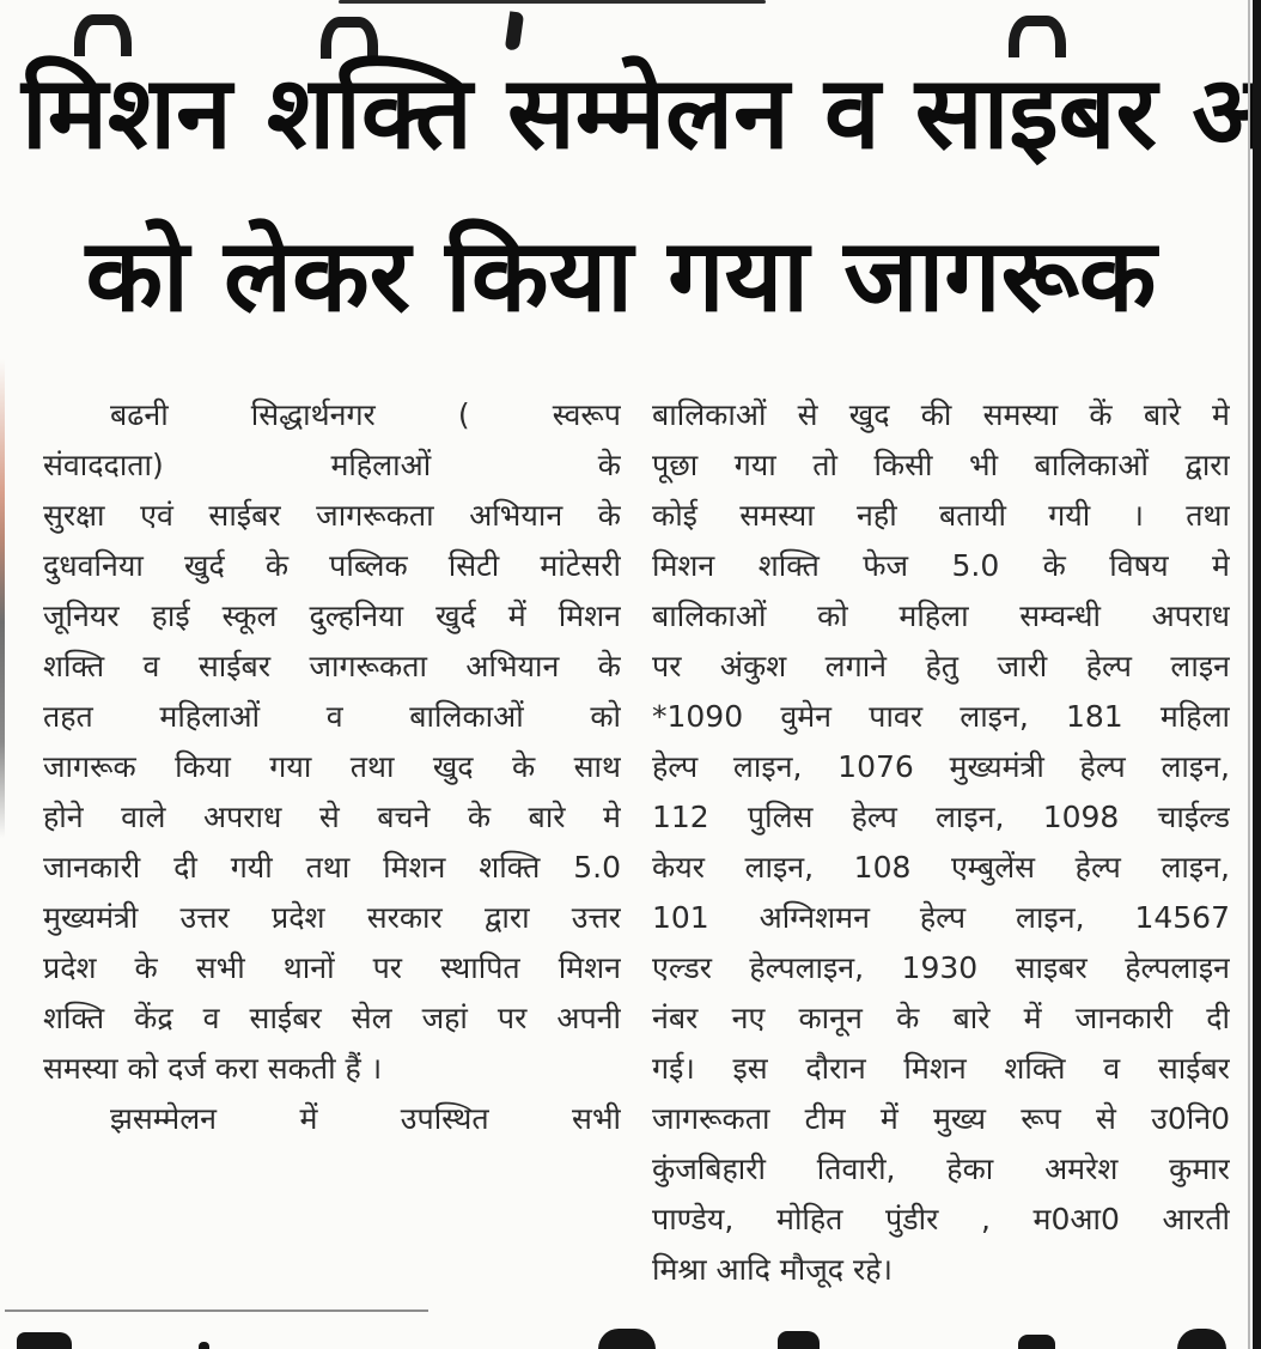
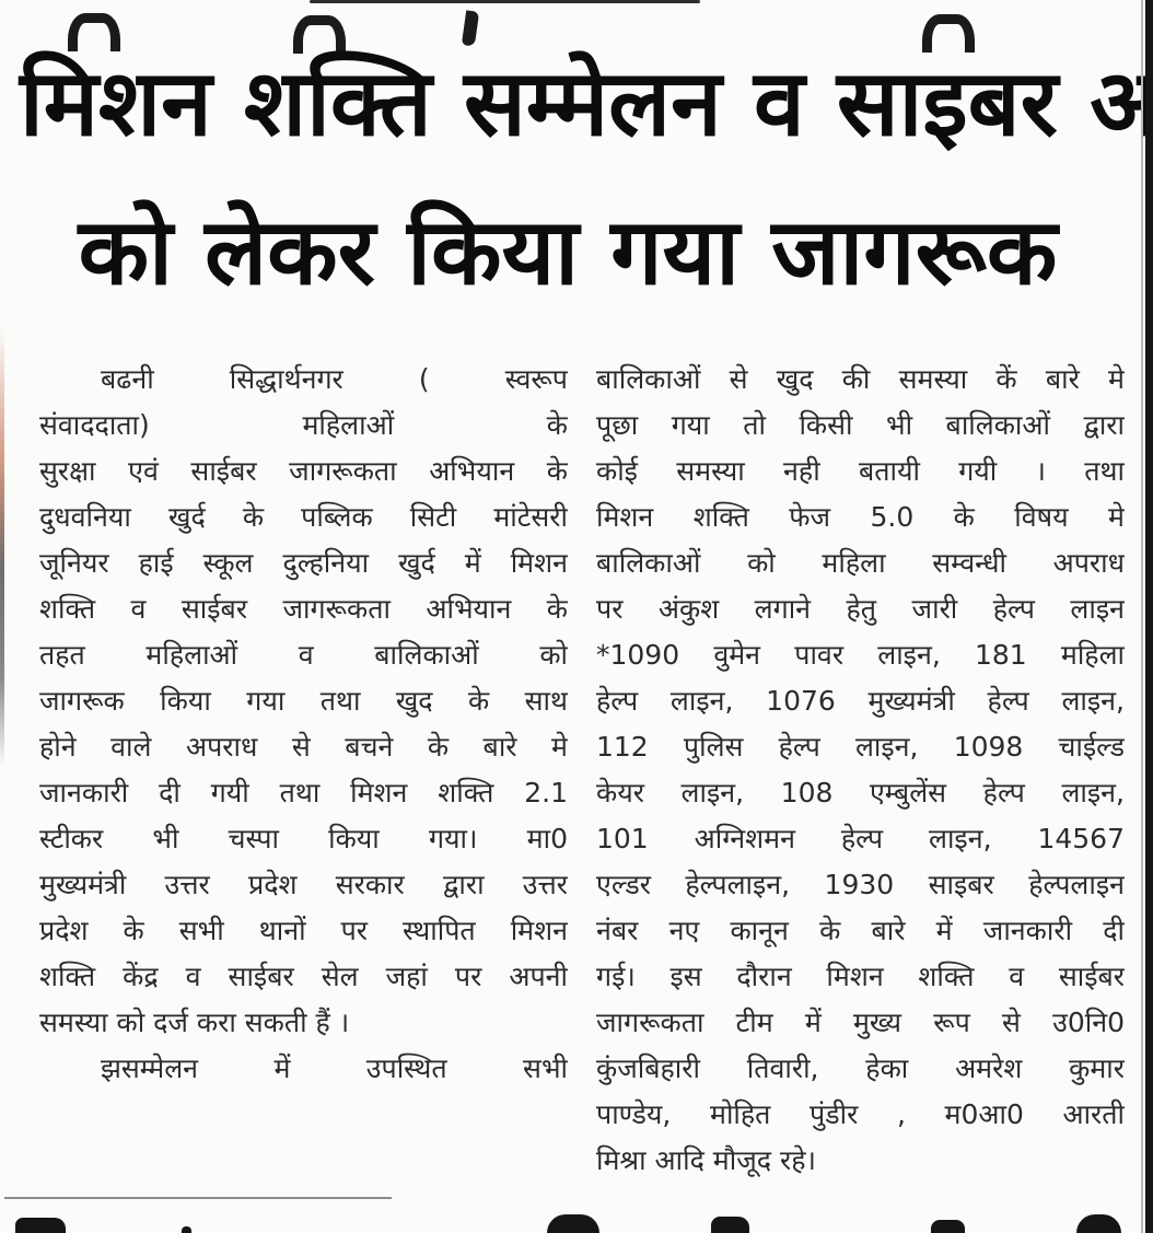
  मिशन शक्ति सम्मेलन व साइबर अ
  को लेकर किया गया जागरूक
  बढनी सिद्धार्थनगर ( स्वरूप
  संवाददाता) महिलाओं के
  सुरक्षा एवं साईबर जागरूकता अभियान के
  दुधवनिया खुर्द के पब्लिक सिटी मांटेसरी
  जूनियर हाई स्कूल दुल्हनिया खुर्द में मिशन
  शक्ति व साईबर जागरूकता अभियान के
  तहत महिलाओं व बालिकाओं को
  जागरूक किया गया तथा खुद के साथ
  होने वाले अपराध से बचने के बारे मे
- जानकारी दी गयी तथा मिशन शक्ति 5.0
+ जानकारी दी गयी तथा मिशन शक्ति 2.1
+ स्टीकर भी चस्पा किया गया। मा0
  मुख्यमंत्री उत्तर प्रदेश सरकार द्वारा उत्तर
  प्रदेश के सभी थानों पर स्थापित मिशन
  शक्ति केंद्र व साईबर सेल जहां पर अपनी
  समस्या को दर्ज करा सकती हैं ।
  झसम्मेलन में उपस्थित सभी
  बालिकाओं से खुद की समस्या कें बारे मे
  पूछा गया तो किसी भी बालिकाओं द्वारा
  कोई समस्या नही बतायी गयी । तथा
  मिशन शक्ति फेज 5.0 के विषय मे
  बालिकाओं को महिला सम्वन्धी अपराध
  पर अंकुश लगाने हेतु जारी हेल्प लाइन
  *1090 वुमेन पावर लाइन, 181 महिला
  हेल्प लाइन, 1076 मुख्यमंत्री हेल्प लाइन,
  112 पुलिस हेल्प लाइन, 1098 चाईल्ड
  केयर लाइन, 108 एम्बुलेंस हेल्प लाइन,
  101 अग्निशमन हेल्प लाइन, 14567
  एल्डर हेल्पलाइन, 1930 साइबर हेल्पलाइन
  नंबर नए कानून के बारे में जानकारी दी
  गई। इस दौरान मिशन शक्ति व साईबर
  जागरूकता टीम में मुख्य रूप से उ0नि0
  कुंजबिहारी तिवारी, हेका अमरेश कुमार
  पाण्डेय, मोहित पुंडीर , म0आ0 आरती
  मिश्रा आदि मौजूद रहे।
